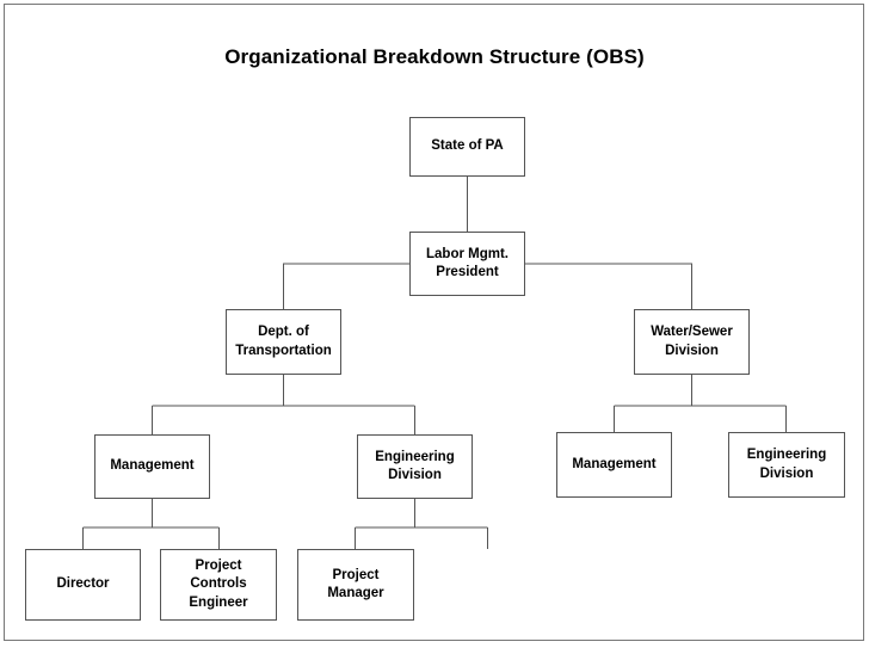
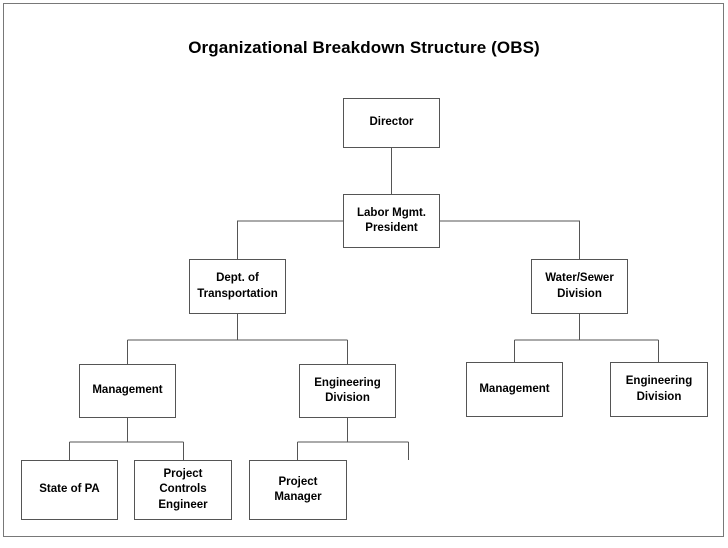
  Organizational Breakdown Structure (OBS)
- State of PA
+ Director
  Labor Mgmt.
  President
  Dept. of
  Transportation
  Water/Sewer
  Division
  Management
  Engineering
  Division
  Management
  Engineering
  Division
- Director
+ State of PA
  Project
  Controls
  Engineer
  Project
  Manager
